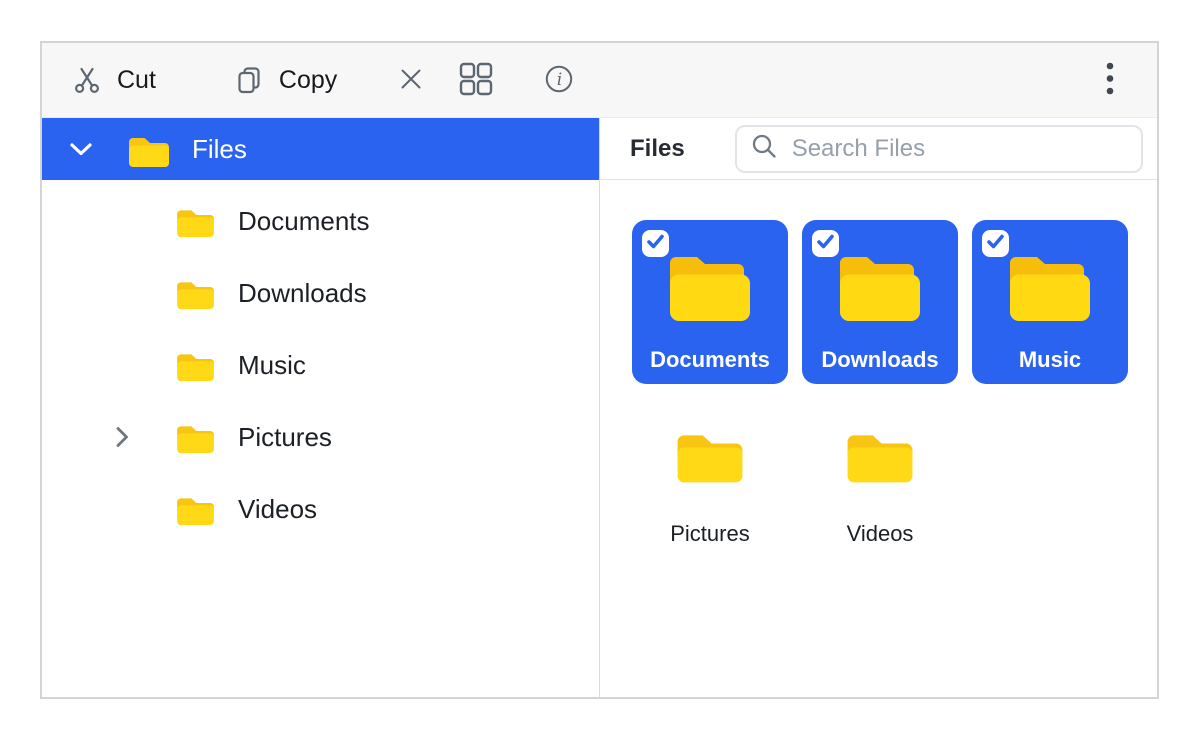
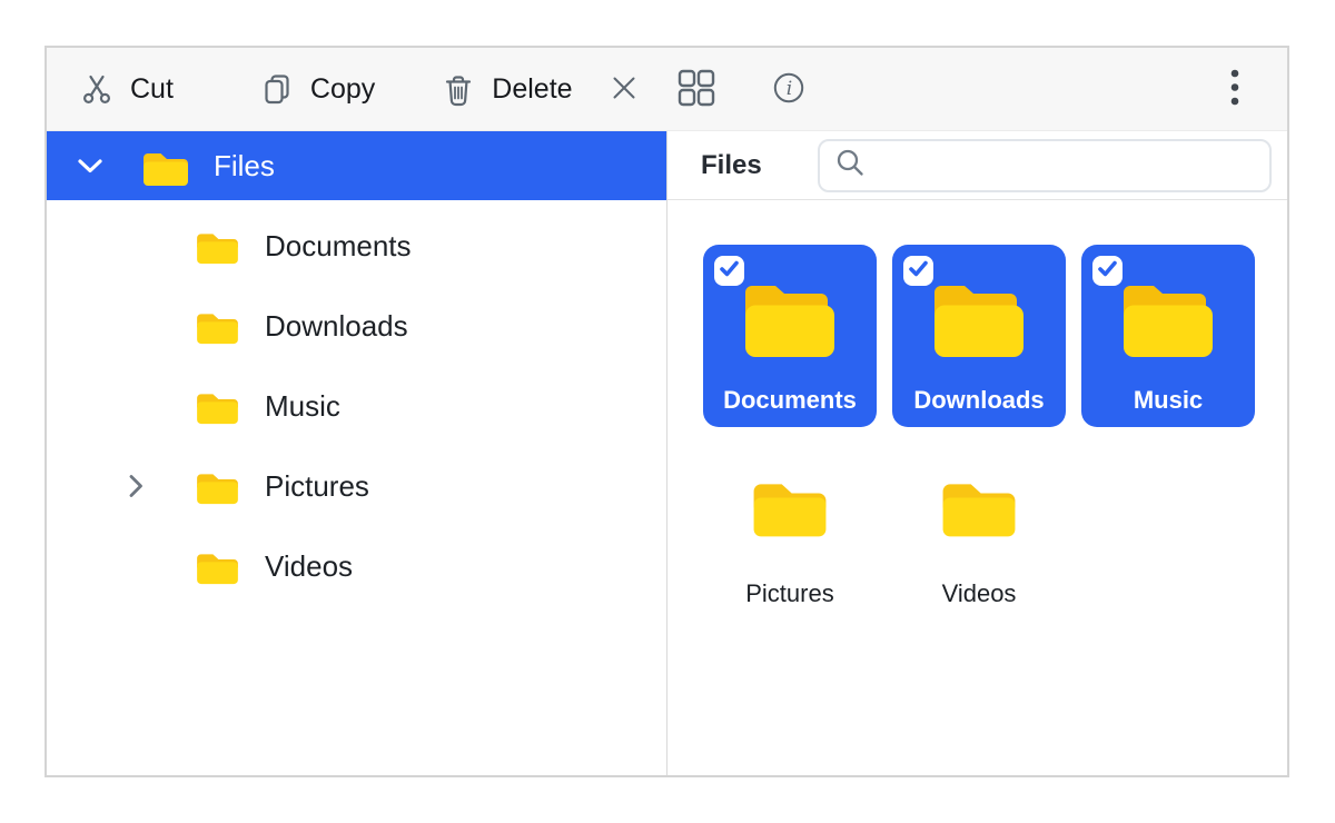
  Cut
  Copy
+ Delete
  i
  Files
  Documents
  Downloads
  Music
  Pictures
  Videos
  Files
- Search Files
  Documents
  Downloads
  Music
  Pictures
  Videos
